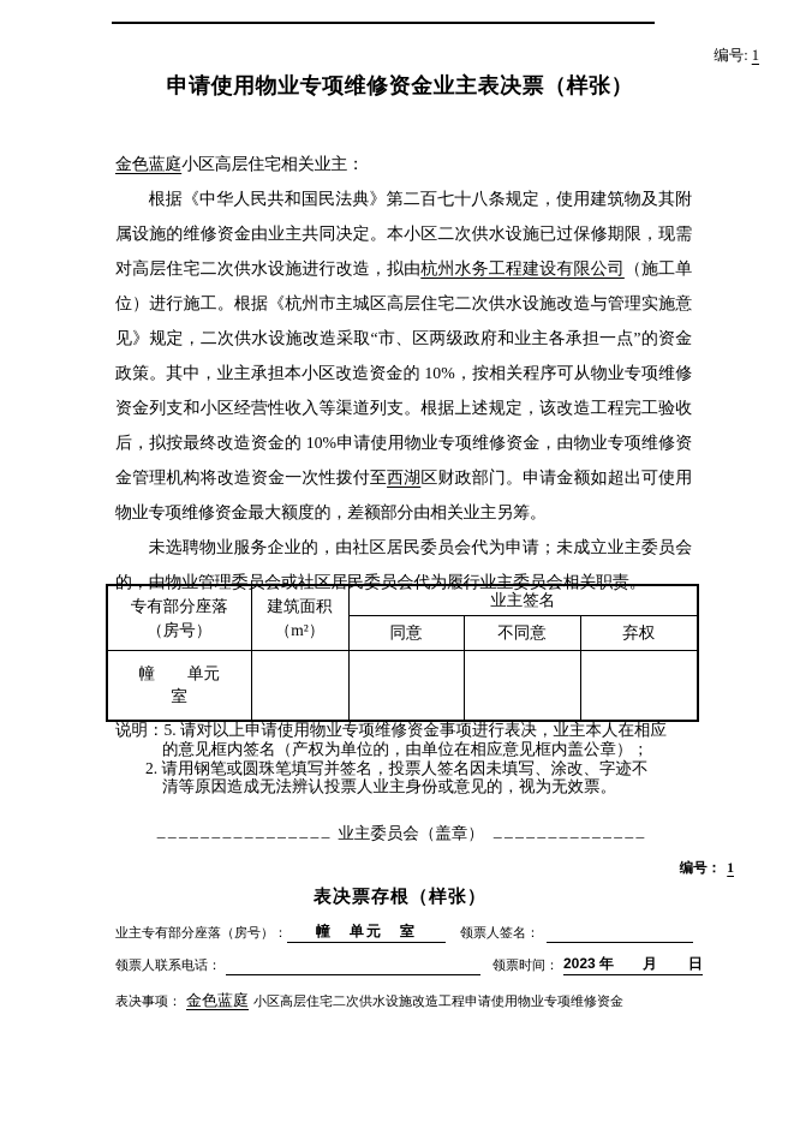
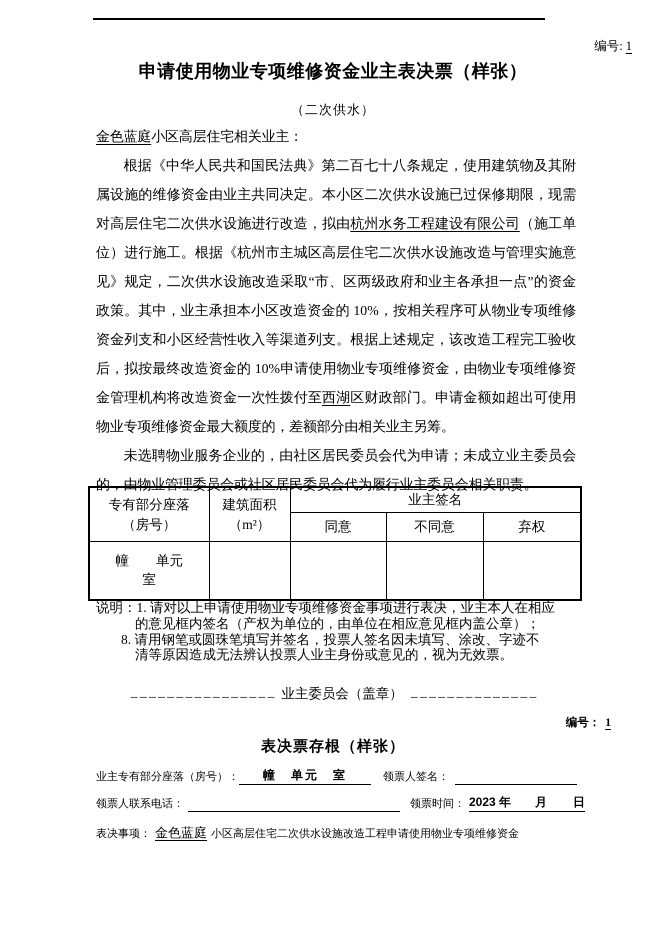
  编号: 1
  申请使用物业专项维修资金业主表决票（样张）
+ （二次供水）
  金色蓝庭小区高层住宅相关业主：
  根据《中华人民共和国民法典》第二百七十八条规定，使用建筑物及其附属设施的维修资金由业主共同决定。本小区二次供水设施已过保修期限，现需对高层住宅二次供水设施进行改造，拟由杭州水务工程建设有限公司（施工单位）进行施工。根据《杭州市主城区高层住宅二次供水设施改造与管理实施意见》规定，二次供水设施改造采取“市、区两级政府和业主各承担一点”的资金政策。其中，业主承担本小区改造资金的 10%，按相关程序可从物业专项维修资金列支和小区经营性收入等渠道列支。根据上述规定，该改造工程完工验收后，拟按最终改造资金的 10%申请使用物业专项维修资金，由物业专项维修资金管理机构将改造资金一次性拨付至西湖区财政部门。申请金额如超出可使用物业专项维修资金最大额度的，差额部分由相关业主另筹。
  未选聘物业服务企业的，由社区居民委员会代为申请；未成立业主委员会的，由物业管理委员会或社区居民委员会代为履行业主委员会相关职责。
  专有部分座落 （房号）	建筑面积 （m²）	业主签名
  同意	不同意	弃权
  幢 单元 室
- 说明：5. 请对以上申请使用物业专项维修资金事项进行表决，业主本人在相应
+ 说明：1. 请对以上申请使用物业专项维修资金事项进行表决，业主本人在相应
  的意见框内签名（产权为单位的，由单位在相应意见框内盖公章）；
- 2. 请用钢笔或圆珠笔填写并签名，投票人签名因未填写、涂改、字迹不
+ 8. 请用钢笔或圆珠笔填写并签名，投票人签名因未填写、涂改、字迹不
  清等原因造成无法辨认投票人业主身份或意见的，视为无效票。
  _ _ _ _ _ _ _ _ _ _ _ _ _ _ _ _ 业主委员会（盖章） _ _ _ _ _ _ _ _ _ _ _ _ _ _
  编号： 1
  表决票存根（样张）
  业主专有部分座落（房号）：
  幢 单元 室
  领票人签名：
  领票人联系电话：
  领票时间：
  2023 年 月 日
  表决事项：
  金色蓝庭
  小区高层住宅二次供水设施改造工程申请使用物业专项维修资金
